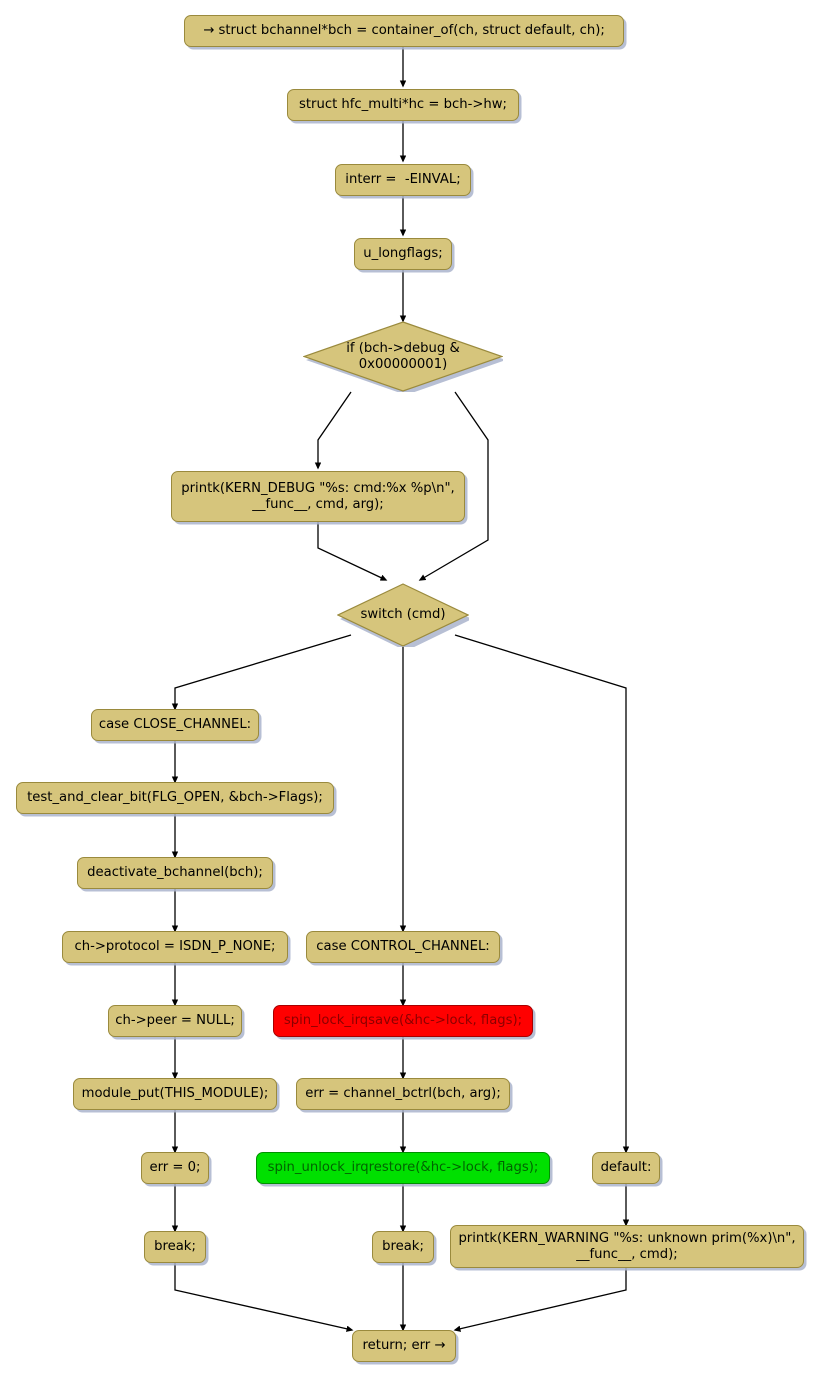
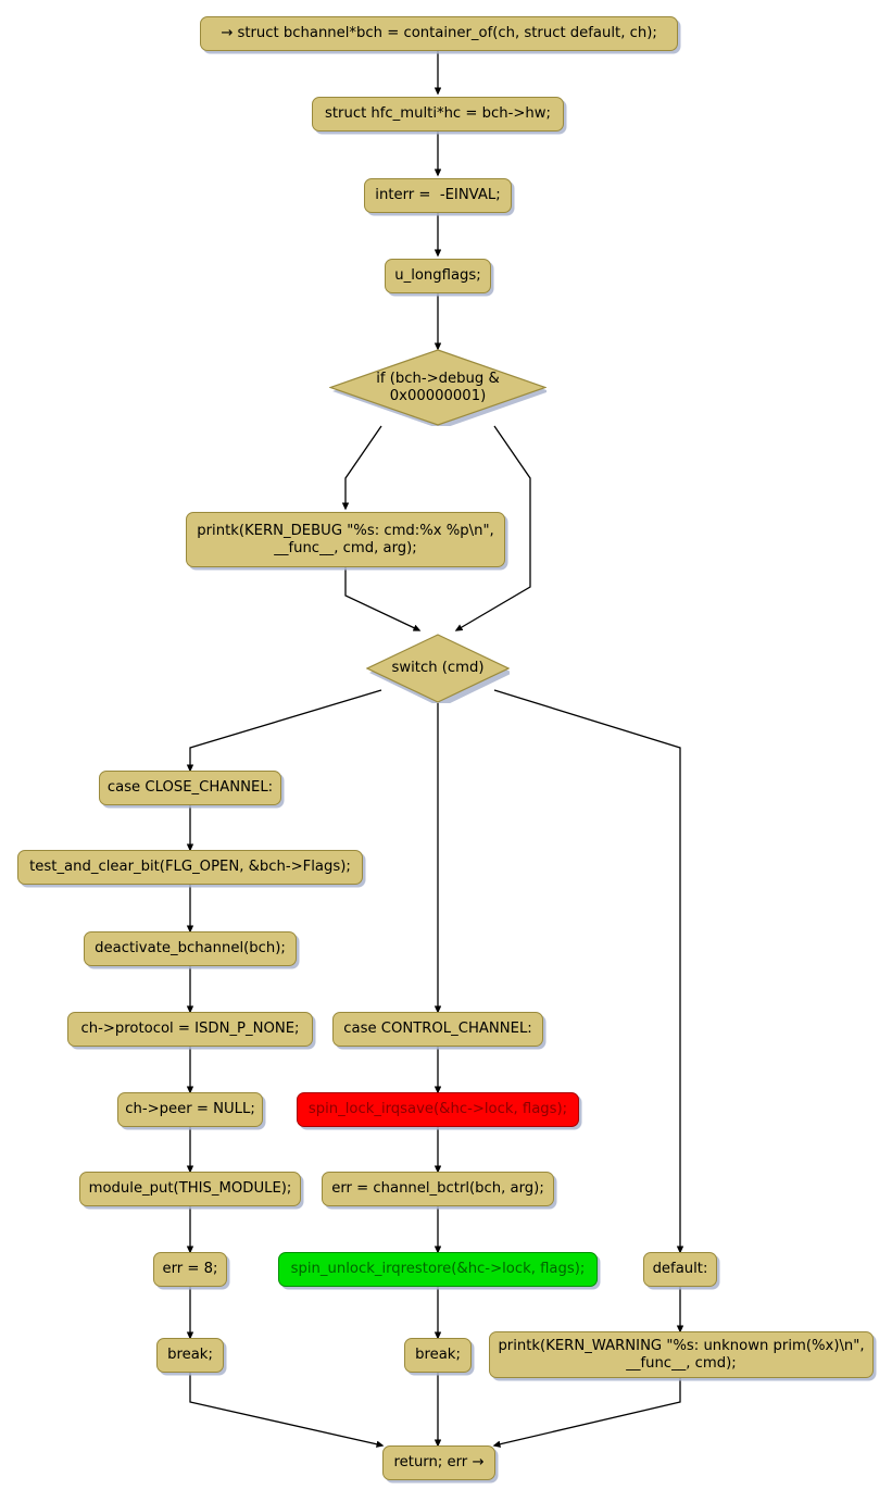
  → struct bchannel*bch = container_of(ch, struct default, ch);
  struct hfc_multi*hc = bch->hw;
  interr = -EINVAL;
  u_longflags;
  if (bch->debug &
  0x00000001)
  printk(KERN_DEBUG "%s: cmd:%x %p\n",
  __func__, cmd, arg);
  switch (cmd)
  case CLOSE_CHANNEL:
  test_and_clear_bit(FLG_OPEN, &bch->Flags);
  deactivate_bchannel(bch);
  ch->protocol = ISDN_P_NONE;
  ch->peer = NULL;
  module_put(THIS_MODULE);
- err = 0;
+ err = 8;
  break;
  case CONTROL_CHANNEL:
  spin_lock_irqsave(&hc->lock, flags);
  err = channel_bctrl(bch, arg);
  spin_unlock_irqrestore(&hc->lock, flags);
  break;
  default:
  printk(KERN_WARNING "%s: unknown prim(%x)\n",
  __func__, cmd);
  return; err →
